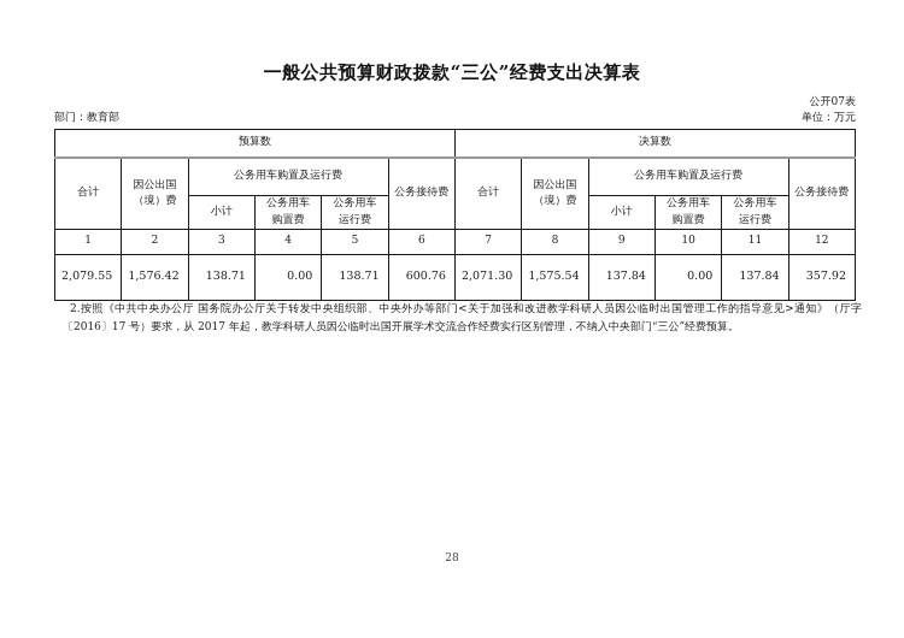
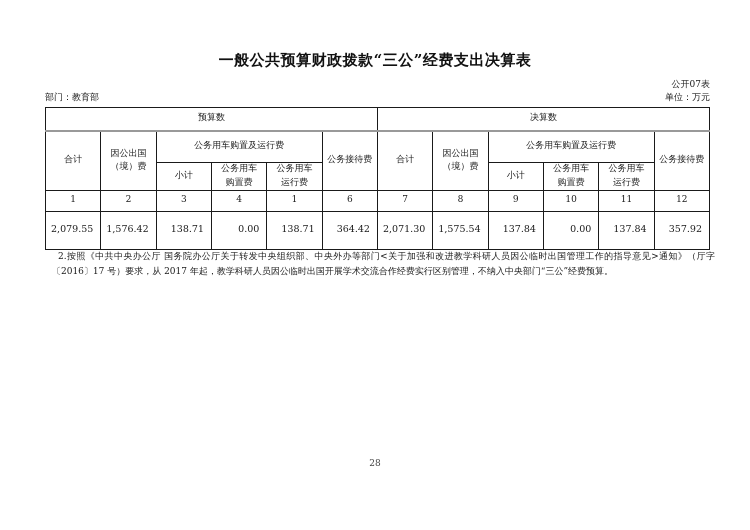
  一般公共预算财政拨款“三公”经费支出决算表
  公开07表
  部门：教育部
  单位：万元
  预算数	决算数
  合计	因公出国 （境）费	公务用车购置及运行费	公务接待费	合计	因公出国 （境）费	公务用车购置及运行费	公务接待费
  小计	公务用车 购置费	公务用车 运行费	小计	公务用车 购置费	公务用车 运行费
- 1	2	3	4	5	6	7	8	9	10	11	12
+ 1	2	3	4	1	6	7	8	9	10	11	12
- 2,079.55	1,576.42	138.71	0.00	138.71	600.76	2,071.30	1,575.54	137.84	0.00	137.84	357.92
+ 2,079.55	1,576.42	138.71	0.00	138.71	364.42	2,071.30	1,575.54	137.84	0.00	137.84	357.92
  2.按照《中共中央办公厅 国务院办公厅关于转发中央组织部、中央外办等部门<关于加强和改进教学科研人员因公临时出国管理工作的指导意见>通知》（厅字〔2016〕17 号）要求，从 2017 年起，教学科研人员因公临时出国开展学术交流合作经费实行区别管理，不纳入中央部门“三公”经费预算。
  28
